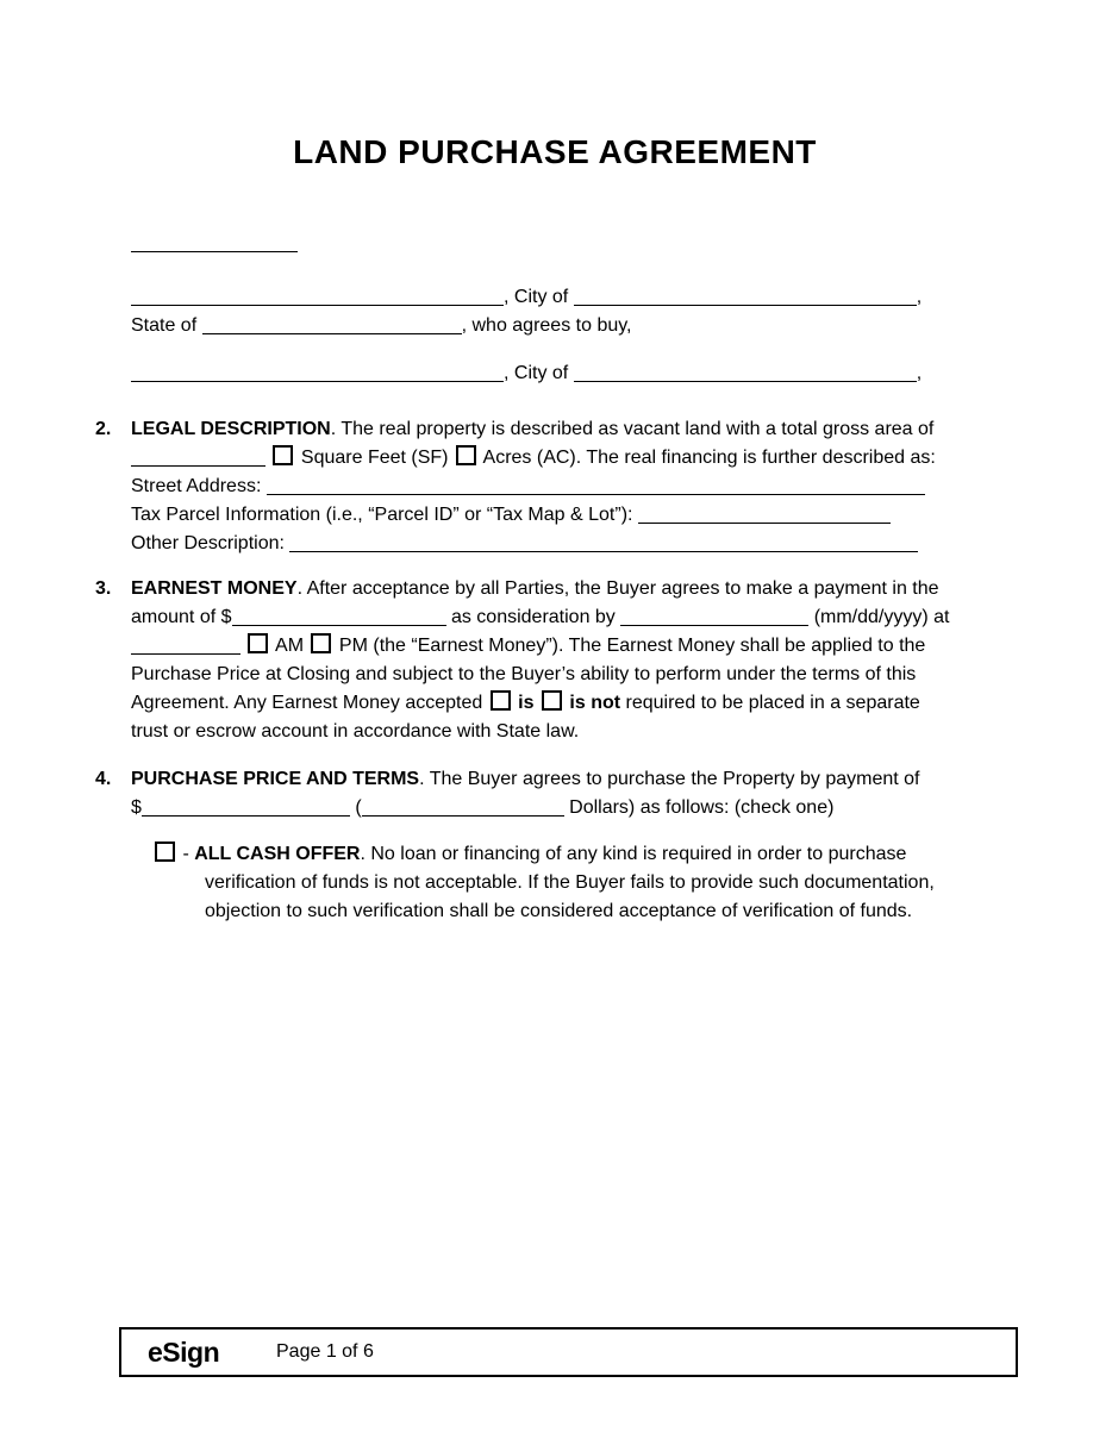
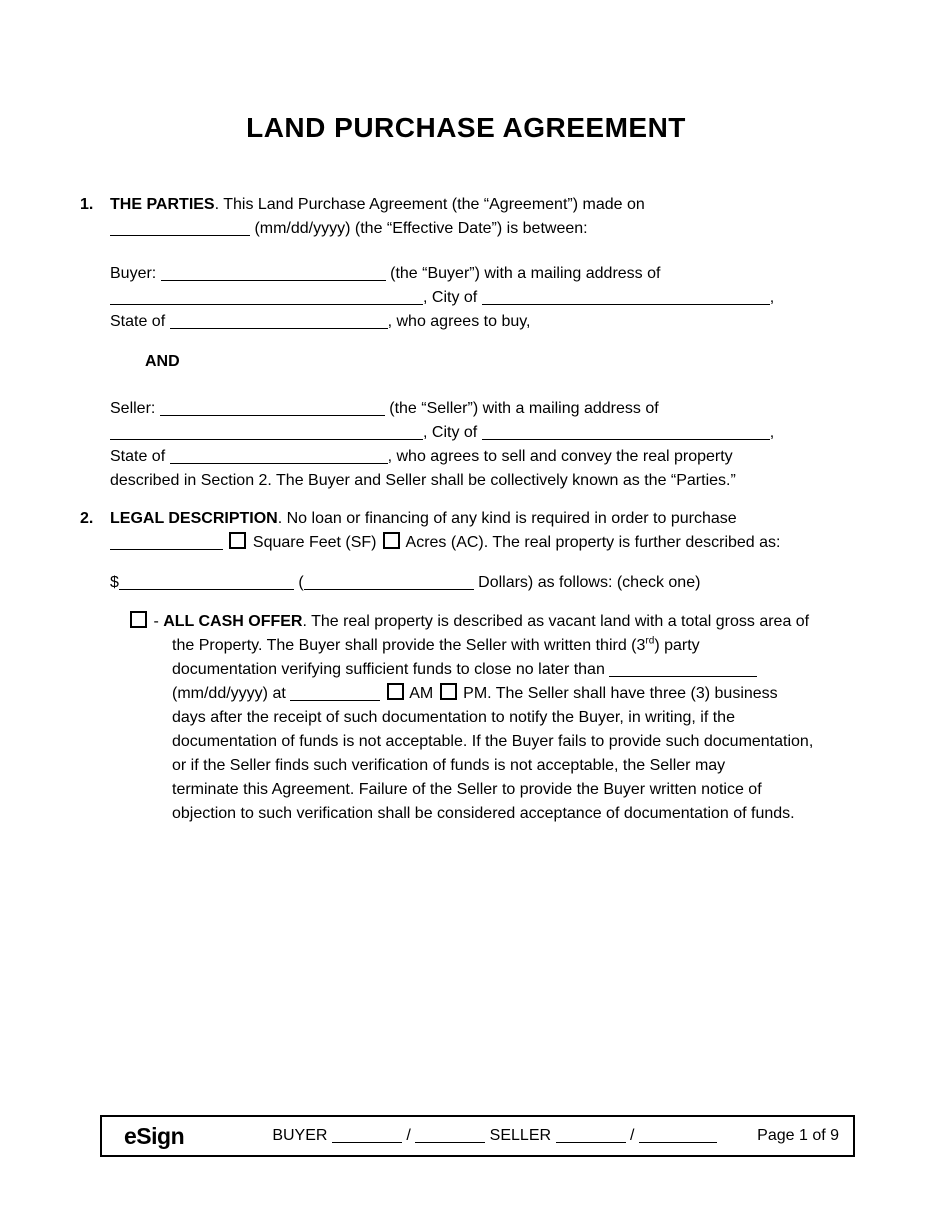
  LAND PURCHASE AGREEMENT
+ 1. THE PARTIES. This Land Purchase Agreement (the “Agreement”) made on
+ (mm/dd/yyyy) (the “Effective Date”) is between:
+ Buyer: (the “Buyer”) with a mailing address of
  , City of ,
  State of , who agrees to buy,
+ AND
+ Seller: (the “Seller”) with a mailing address of
  , City of ,
+ State of , who agrees to sell and convey the real property
+ described in Section 2. The Buyer and Seller shall be collectively known as the “Parties.”
- 2. LEGAL DESCRIPTION. The real property is described as vacant land with a total gross area of
+ 2. LEGAL DESCRIPTION. No loan or financing of any kind is required in order to purchase
- Square Feet (SF) Acres (AC). The real financing is further described as:
+ Square Feet (SF) Acres (AC). The real property is further described as:
- Street Address:
- Tax Parcel Information (i.e., “Parcel ID” or “Tax Map & Lot”):
- Other Description:
- 3. EARNEST MONEY. After acceptance by all Parties, the Buyer agrees to make a payment in the
- amount of $ as consideration by (mm/dd/yyyy) at
- AM PM (the “Earnest Money”). The Earnest Money shall be applied to the
- Purchase Price at Closing and subject to the Buyer’s ability to perform under the terms of this
- Agreement. Any Earnest Money accepted is is not required to be placed in a separate
- trust or escrow account in accordance with State law.
- 4. PURCHASE PRICE AND TERMS. The Buyer agrees to purchase the Property by payment of
  $ ( Dollars) as follows: (check one)
- - ALL CASH OFFER. No loan or financing of any kind is required in order to purchase
+ - ALL CASH OFFER. The real property is described as vacant land with a total gross area of
+ the Property. The Buyer shall provide the Seller with written third (3rd) party
+ documentation verifying sufficient funds to close no later than
+ (mm/dd/yyyy) at AM PM. The Seller shall have three (3) business
+ days after the receipt of such documentation to notify the Buyer, in writing, if the
- verification of funds is not acceptable. If the Buyer fails to provide such documentation,
+ documentation of funds is not acceptable. If the Buyer fails to provide such documentation,
+ or if the Seller finds such verification of funds is not acceptable, the Seller may
+ terminate this Agreement. Failure of the Seller to provide the Buyer written notice of
- objection to such verification shall be considered acceptance of verification of funds.
+ objection to such verification shall be considered acceptance of documentation of funds.
  eSign
+ BUYER / SELLER /
- Page 1 of 6
+ Page 1 of 9
